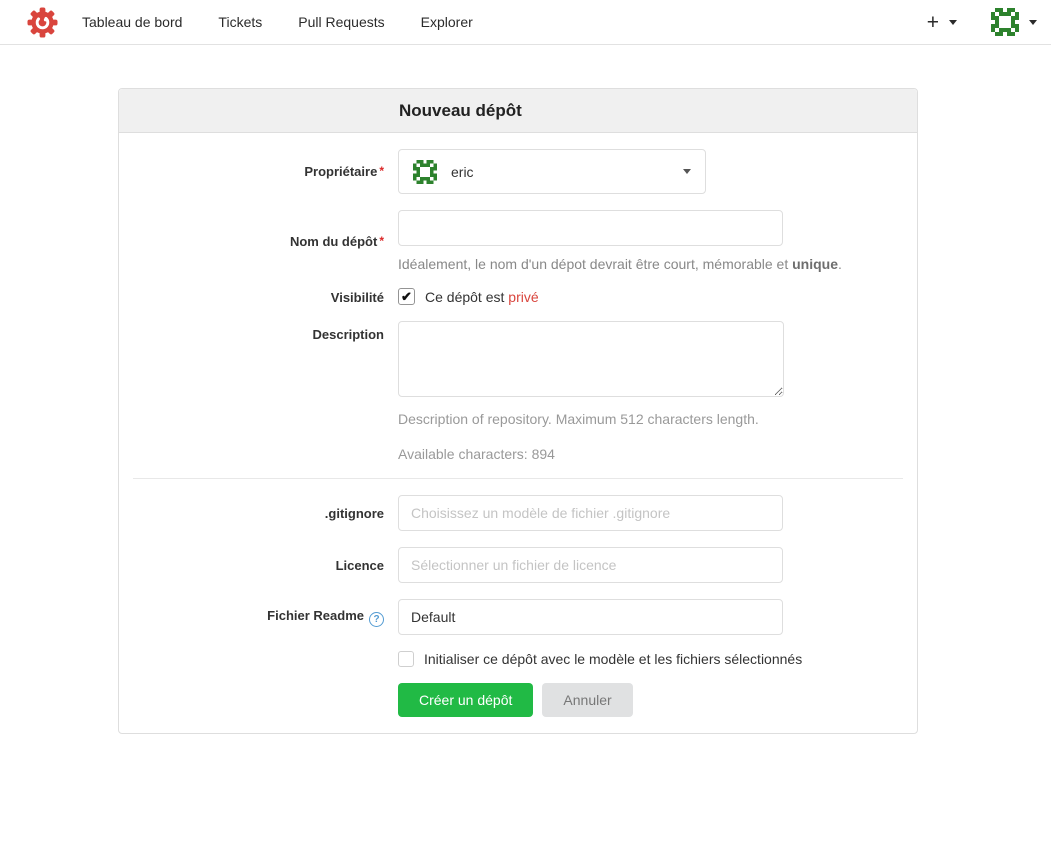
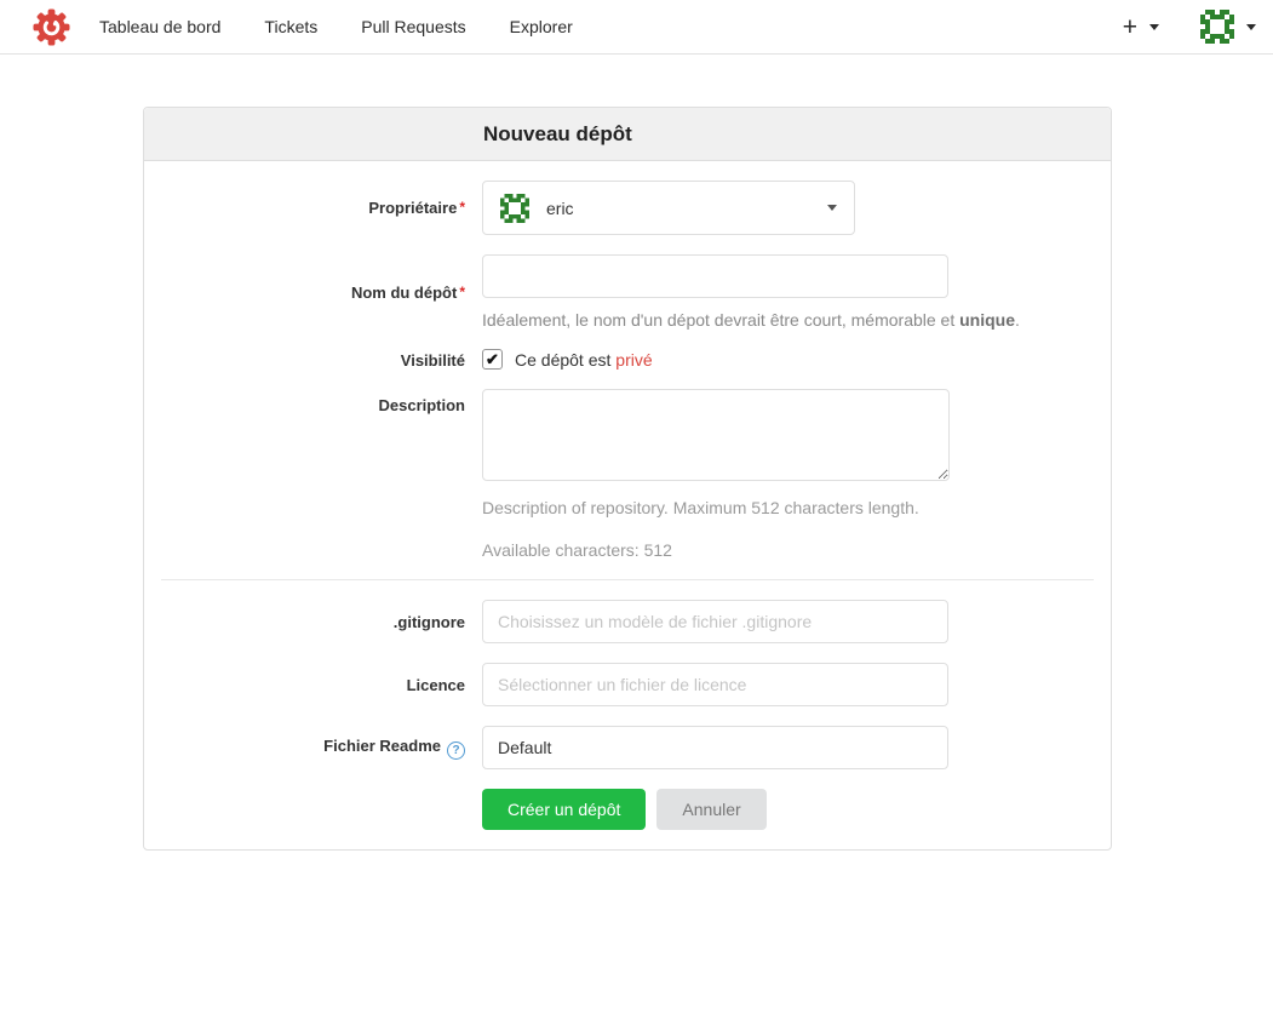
  Tableau de bord
  Tickets
  Pull Requests
  Explorer
  +
  Nouveau dépôt
  Propriétaire *
  eric
  Nom du dépôt *
  Idéalement, le nom d'un dépot devrait être court, mémorable et unique.
  Visibilité
  ✔
  Ce dépôt est privé
  Description
  Description of repository. Maximum 512 characters length.
- Available characters: 894
+ Available characters: 512
  .gitignore
  Choisissez un modèle de fichier .gitignore
  Licence
  Sélectionner un fichier de licence
  Fichier Readme ?
  Default
- Initialiser ce dépôt avec le modèle et les fichiers sélectionnés
  Créer un dépôt
  Annuler
